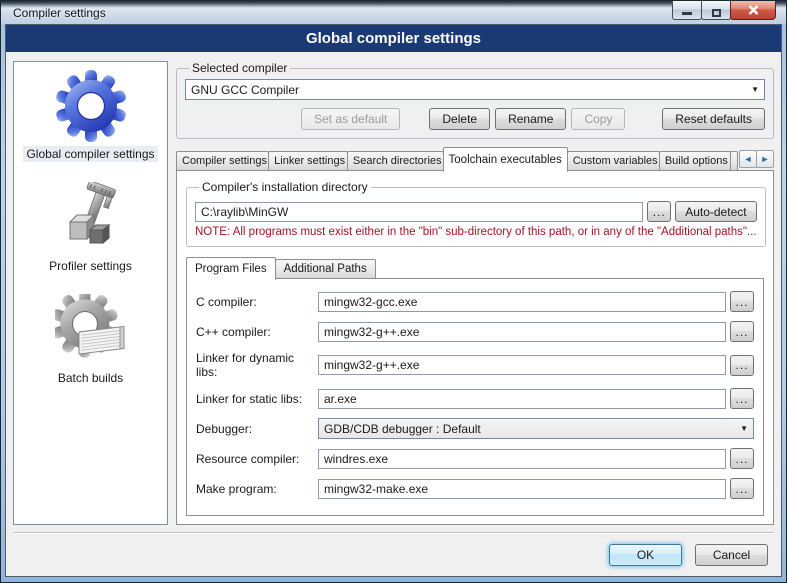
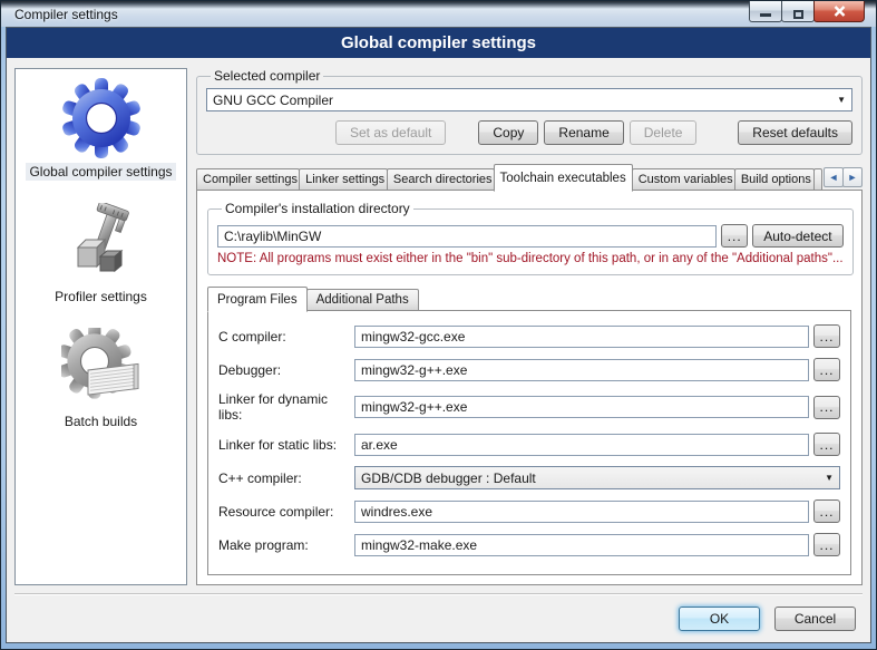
  Compiler settings
  Global compiler settings
  Global compiler settings
  Profiler settings
  Batch builds
  Selected compiler
  GNU GCC Compiler
  ▼
  Set as default
- Delete
+ Copy
  Rename
- Copy
+ Delete
  Reset defaults
  Compiler settings
  Linker settings
  Search directories
  Toolchain executables
  Custom variables
  Build options
  ◄
  ►
  Compiler's installation directory
  C:\raylib\MinGW
  ...
  Auto-detect
  NOTE: All programs must exist either in the "bin" sub-directory of this path, or in any of the "Additional paths"...
  Program Files
  Additional Paths
  C compiler:
  mingw32-gcc.exe
  ...
- C++ compiler:
+ Debugger:
  mingw32-g++.exe
  ...
  Linker for dynamic libs:
  mingw32-g++.exe
  ...
  Linker for static libs:
  ar.exe
  ...
- Debugger:
+ C++ compiler:
  GDB/CDB debugger : Default
  ▼
  Resource compiler:
  windres.exe
  ...
  Make program:
  mingw32-make.exe
  ...
  OK
  Cancel
